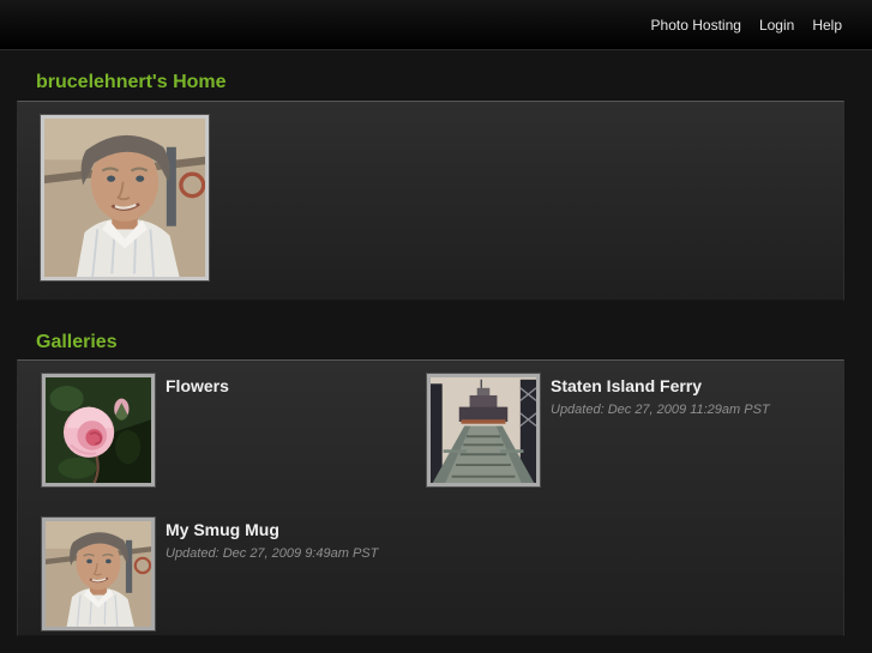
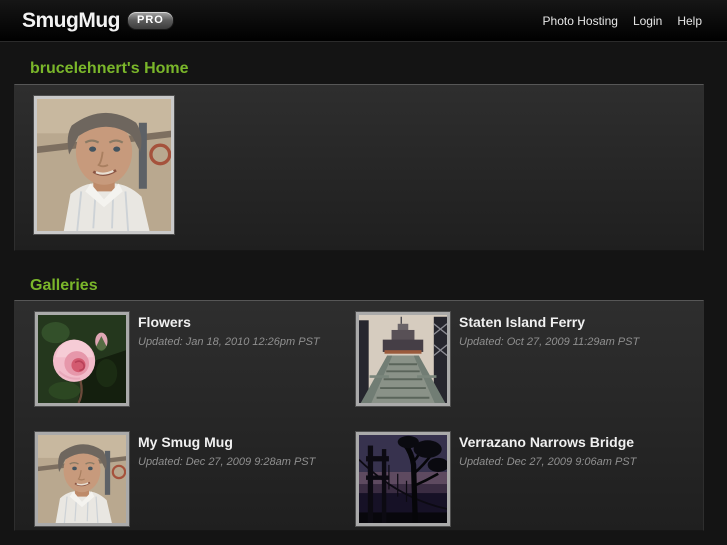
+ SmugMug
+ PRO
  Photo Hosting
  Login
  Help
  brucelehnert's Home
  Galleries
  Flowers
+ Updated: Jan 18, 2010 12:26pm PST
  Staten Island Ferry
- Updated: Dec 27, 2009 11:29am PST
+ Updated: Oct 27, 2009 11:29am PST
  My Smug Mug
- Updated: Dec 27, 2009 9:49am PST
+ Updated: Dec 27, 2009 9:28am PST
+ Verrazano Narrows Bridge
+ Updated: Dec 27, 2009 9:06am PST
